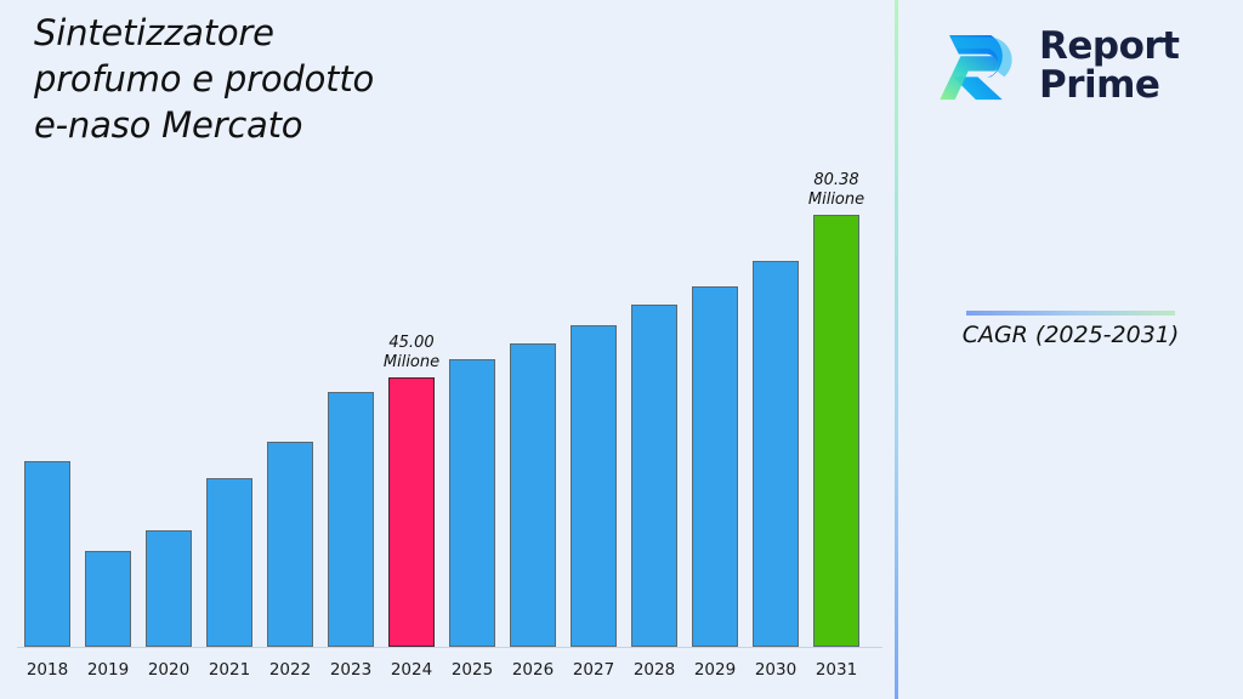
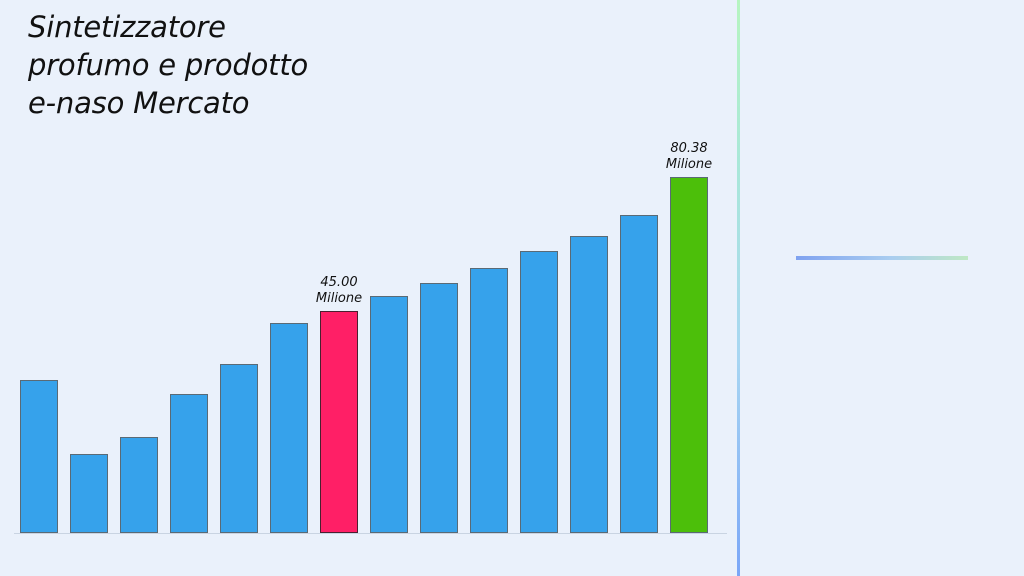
  Sintetizzatore
  profumo e prodotto
  e-naso Mercato
  45.00
  Milione
  80.38
  Milione
- 2018
- 2019
- 2020
- 2021
- 2022
- 2023
- 2024
- 2025
- 2026
- 2027
- 2028
- 2029
- 2030
- 2031
- Report
- Prime
- CAGR (2025-2031)
